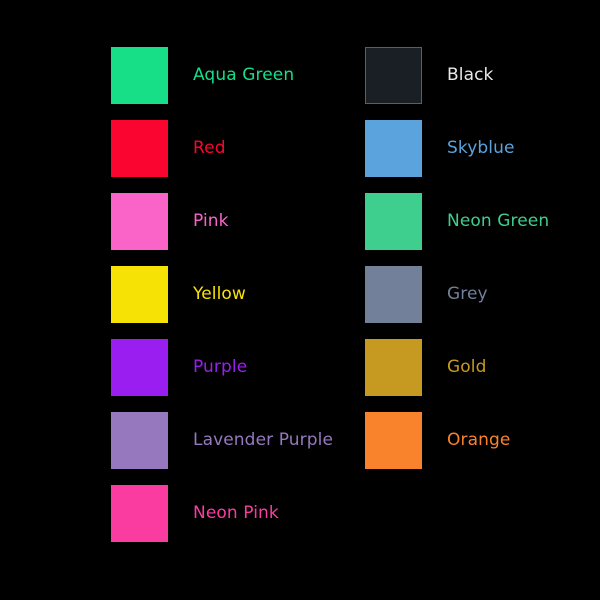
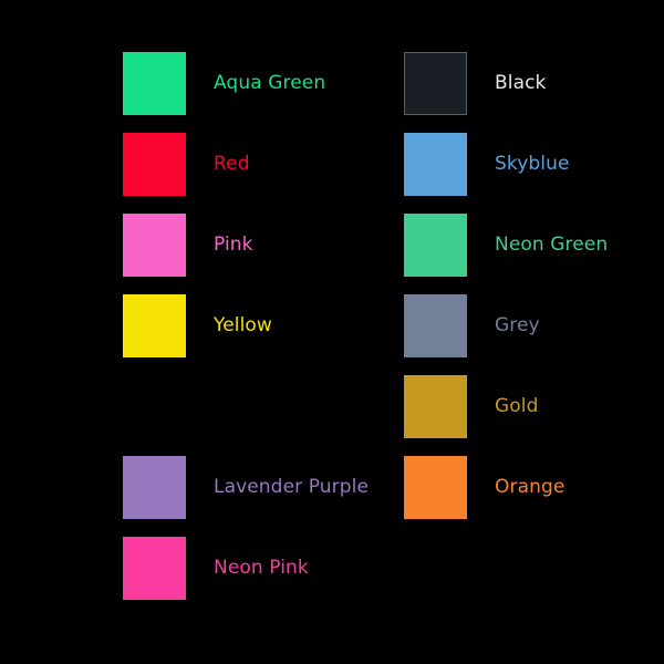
  Aqua Green
  Red
  Pink
  Yellow
- Purple
  Lavender Purple
  Neon Pink
  Black
  Skyblue
  Neon Green
  Grey
  Gold
  Orange
